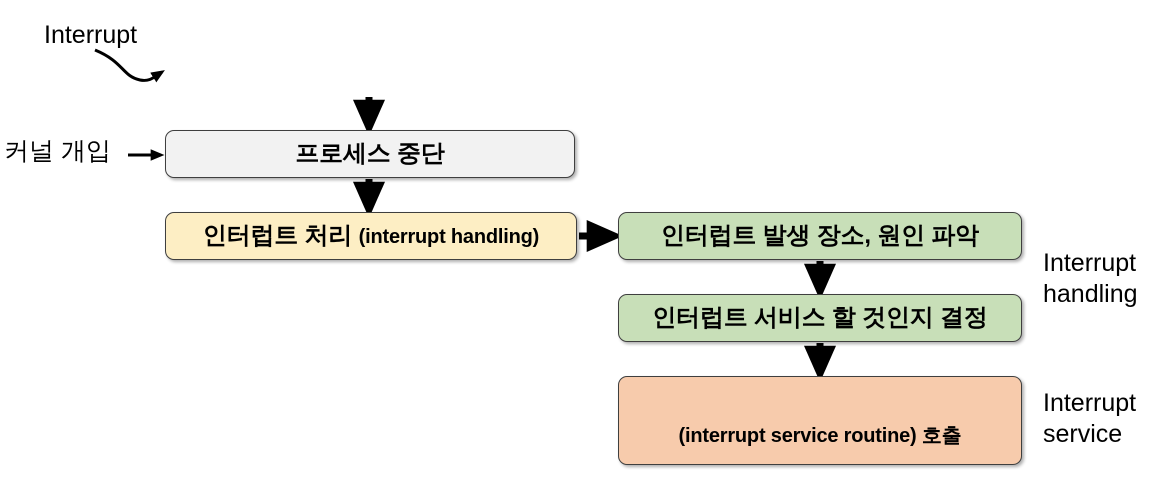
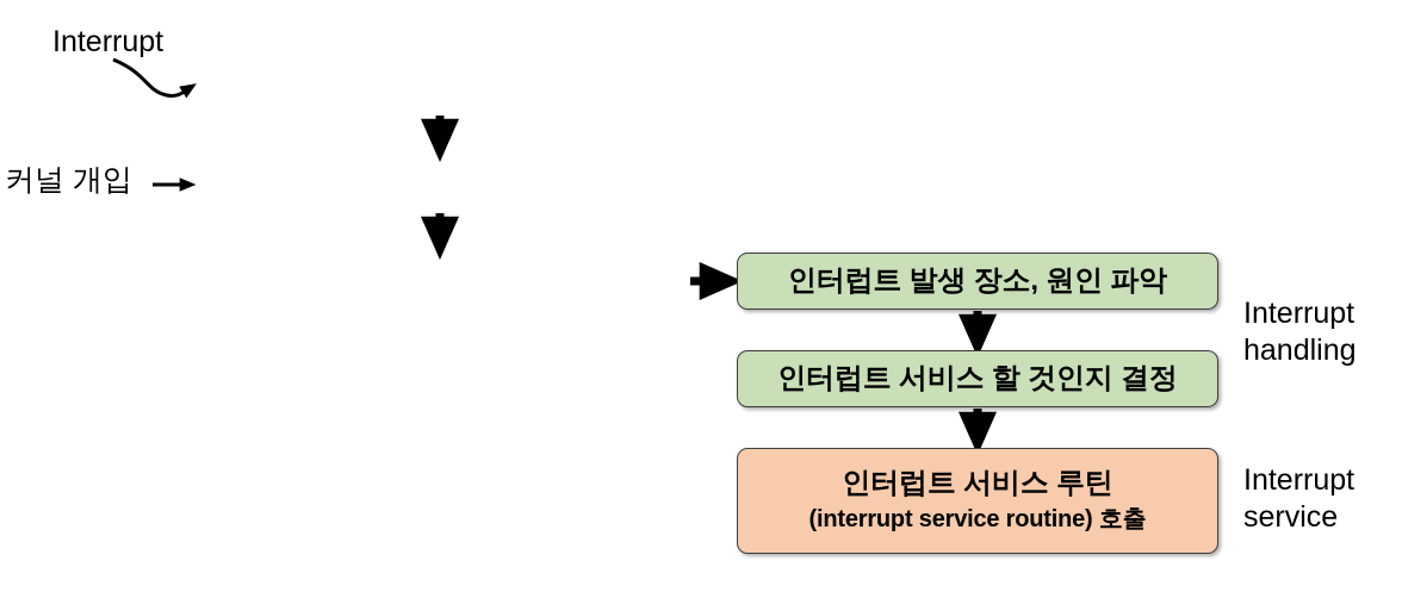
- 프로세스 중단
- 인터럽트 처리 (interrupt handling)
  인터럽트 발생 장소, 원인 파악
  인터럽트 서비스 할 것인지 결정
+ 인터럽트 서비스 루틴
  (interrupt service routine) 호출
  Interrupt
  커널 개입
  Interrupt
  handling
  Interrupt
  service
